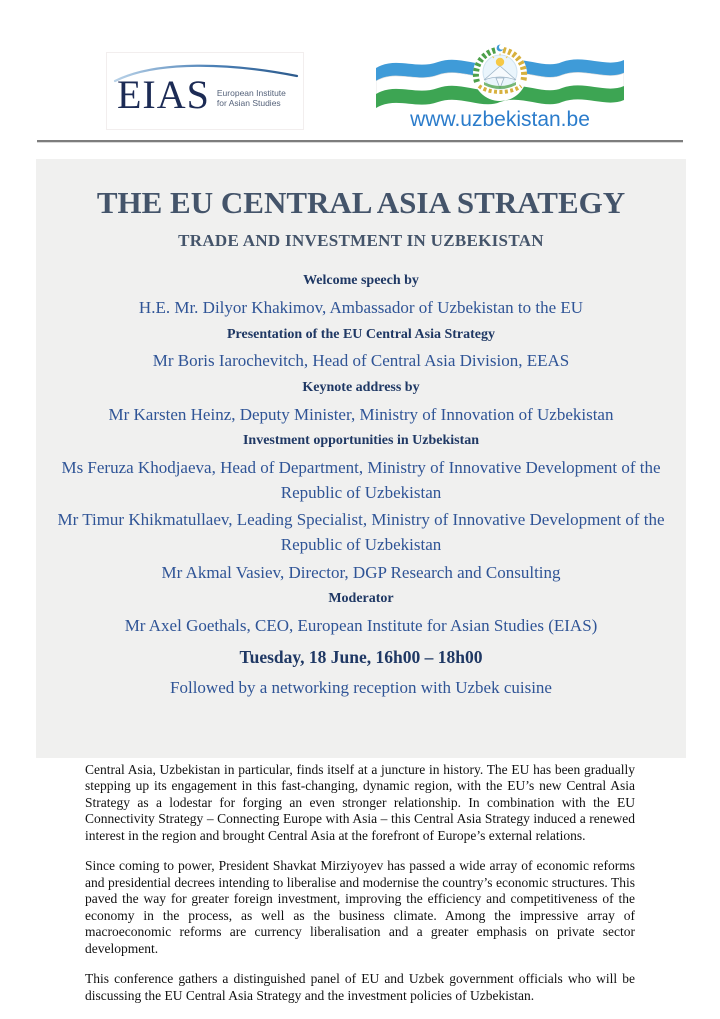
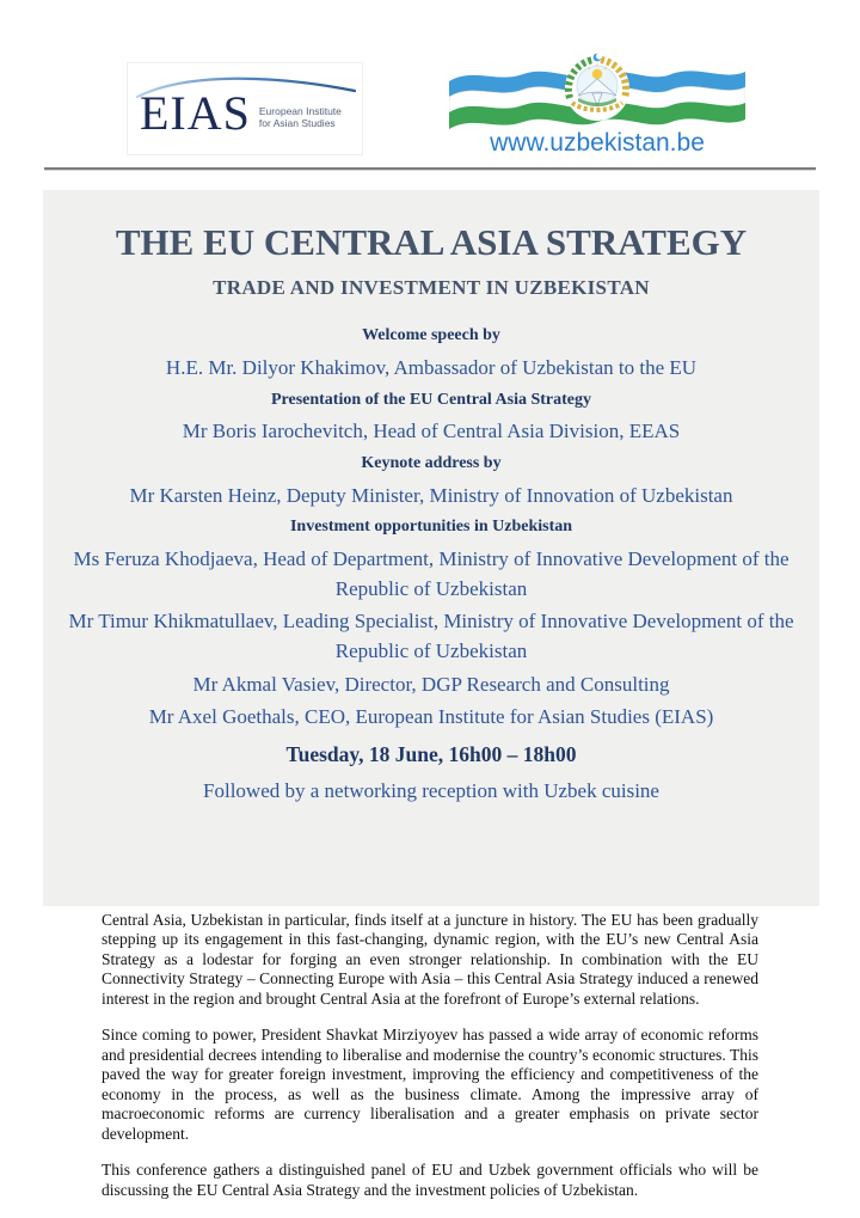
  EIAS
  European Institute
  for Asian Studies
  www.uzbekistan.be
  THE EU CENTRAL ASIA STRATEGY
  TRADE AND INVESTMENT IN UZBEKISTAN
  Welcome speech by
  H.E. Mr. Dilyor Khakimov, Ambassador of Uzbekistan to the EU
  Presentation of the EU Central Asia Strategy
  Mr Boris Iarochevitch, Head of Central Asia Division, EEAS
  Keynote address by
  Mr Karsten Heinz, Deputy Minister, Ministry of Innovation of Uzbekistan
  Investment opportunities in Uzbekistan
  Ms Feruza Khodjaeva, Head of Department, Ministry of Innovative Development of the Republic of Uzbekistan
  Mr Timur Khikmatullaev, Leading Specialist, Ministry of Innovative Development of the Republic of Uzbekistan
  Mr Akmal Vasiev, Director, DGP Research and Consulting
- Moderator
  Mr Axel Goethals, CEO, European Institute for Asian Studies (EIAS)
  Tuesday, 18 June, 16h00 – 18h00
  Followed by a networking reception with Uzbek cuisine
  Central Asia, Uzbekistan in particular, finds itself at a juncture in history. The EU has been gradually stepping up its engagement in this fast-changing, dynamic region, with the EU’s new Central Asia Strategy as a lodestar for forging an even stronger relationship. In combination with the EU Connectivity Strategy – Connecting Europe with Asia – this Central Asia Strategy induced a renewed interest in the region and brought Central Asia at the forefront of Europe’s external relations.
  Since coming to power, President Shavkat Mirziyoyev has passed a wide array of economic reforms and presidential decrees intending to liberalise and modernise the country’s economic structures. This paved the way for greater foreign investment, improving the efficiency and competitiveness of the economy in the process, as well as the business climate. Among the impressive array of macroeconomic reforms are currency liberalisation and a greater emphasis on private sector development.
  This conference gathers a distinguished panel of EU and Uzbek government officials who will be discussing the EU Central Asia Strategy and the investment policies of Uzbekistan.
